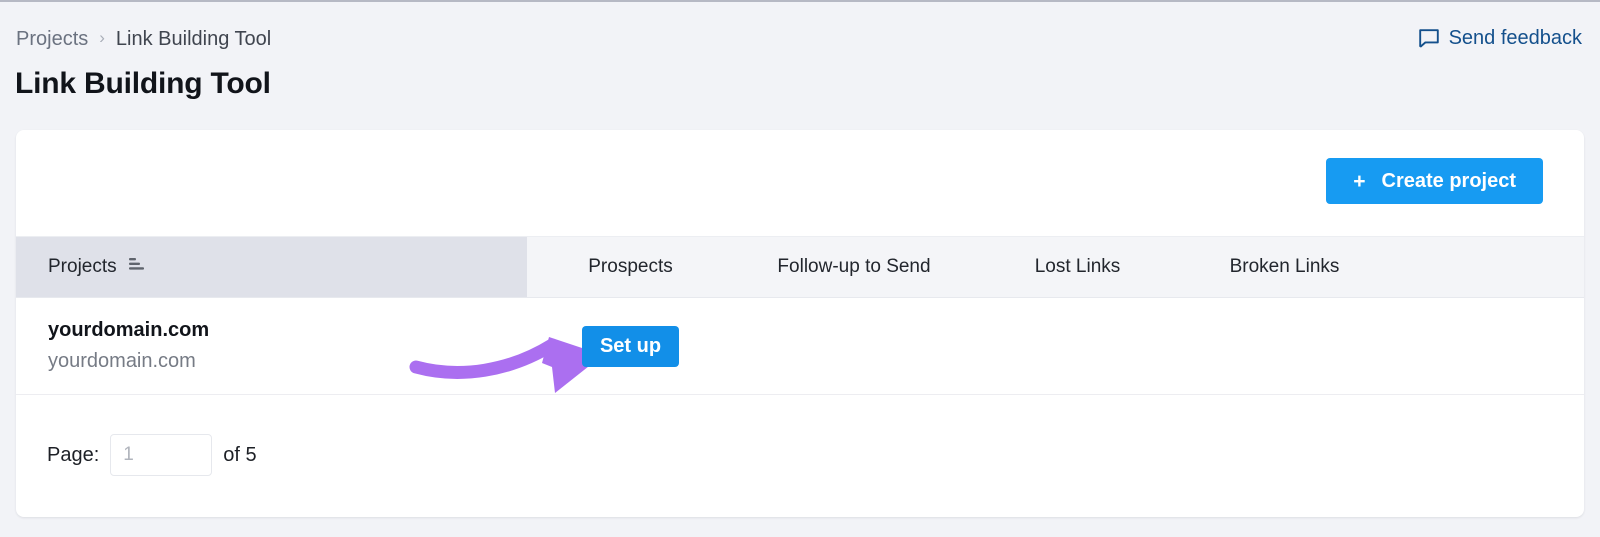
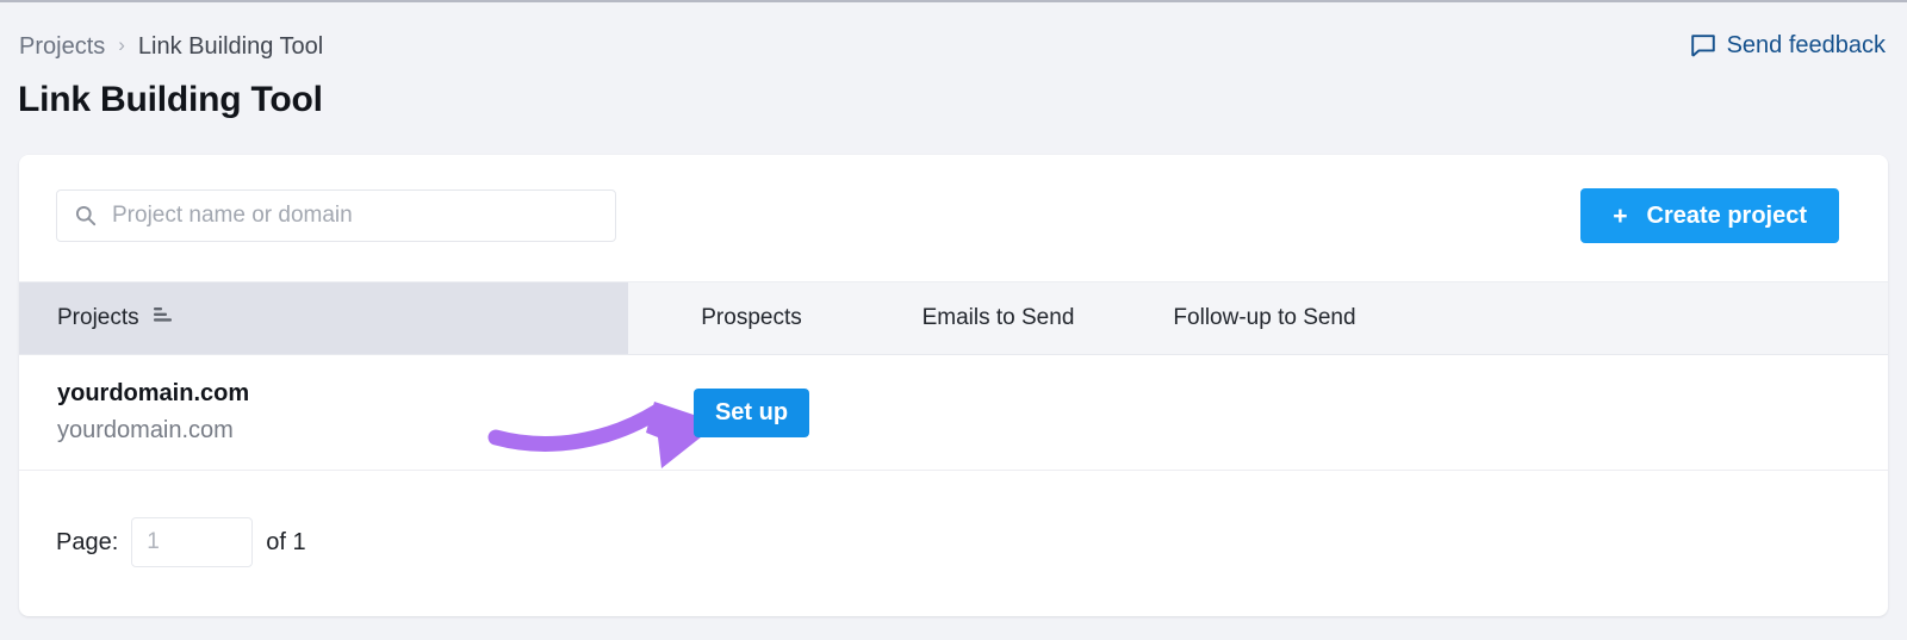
  Projects
  ›
  Link Building Tool
  Link Building Tool
  Send feedback
+ Project name or domain
  +
  Create project
  Projects
  Prospects
+ Emails to Send
  Follow-up to Send
- Lost Links
- Broken Links
  yourdomain.com
  yourdomain.com
  Set up
  Page:
  1
- of 5
+ of 1
